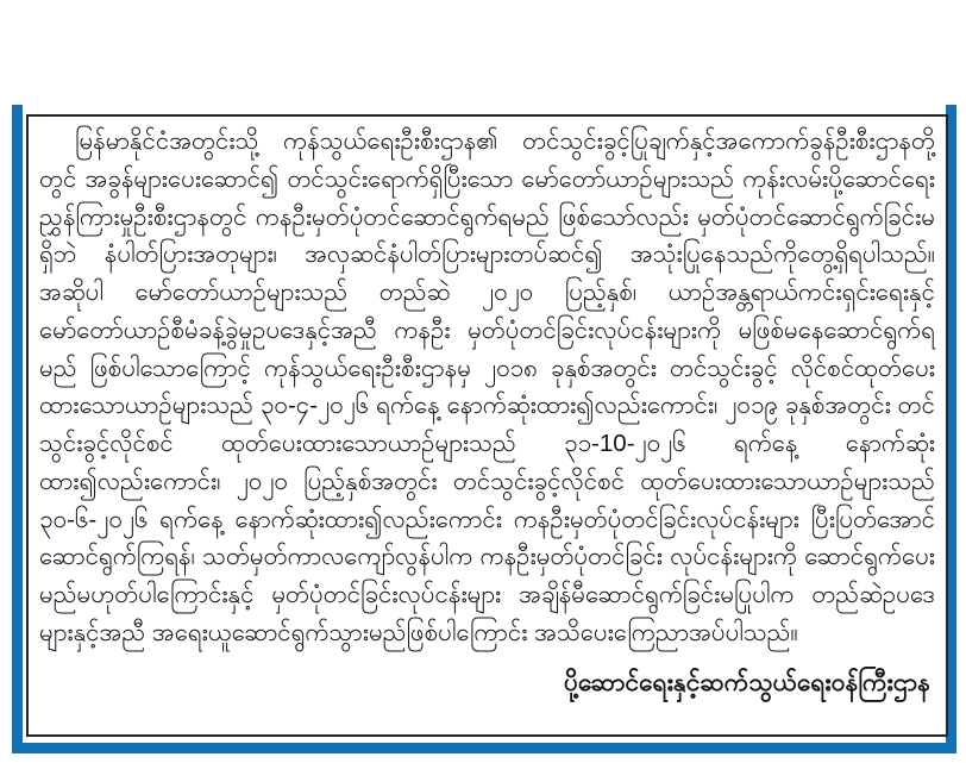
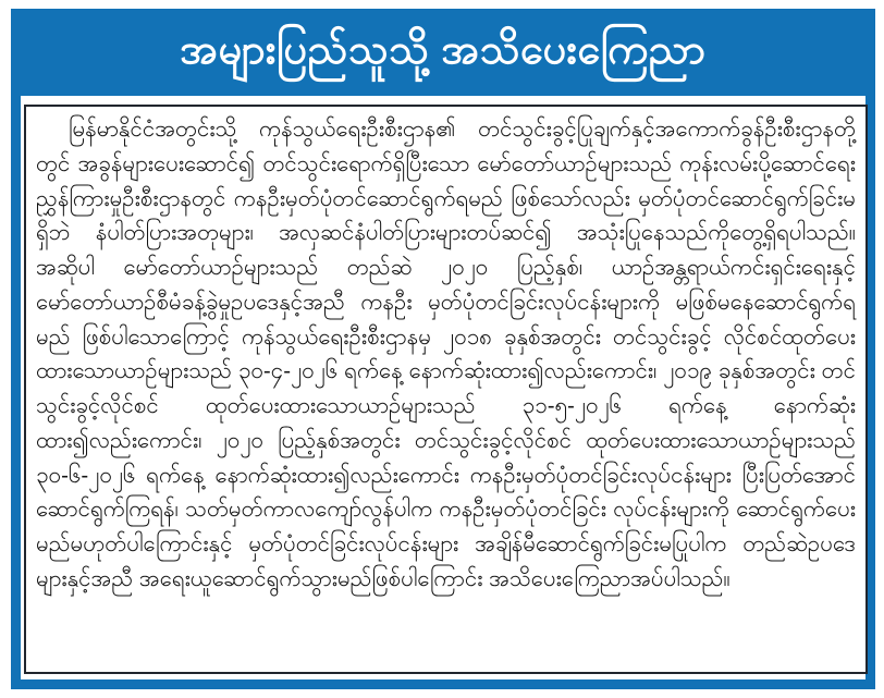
+ အများပြည်သူသို့ အသိပေးကြေညာ
- မြန်မာနိုင်ငံအတွင်းသို့ ကုန်သွယ်ရေးဦးစီးဌာန၏ တင်သွင်းခွင့်ပြုချက်နှင့်အကောက်ခွန်ဦးစီးဌာနတို့တွင် အခွန်များပေးဆောင်၍ တင်သွင်းရောက်ရှိပြီးသော မော်တော်ယာဉ်များသည် ကုန်းလမ်းပို့ဆောင်ရေးညွှန်ကြားမှုဦးစီးဌာနတွင် ကနဦးမှတ်ပုံတင်ဆောင်ရွက်ရမည် ဖြစ်သော်လည်း မှတ်ပုံတင်ဆောင်ရွက်ခြင်းမရှိဘဲ နံပါတ်ပြားအတုများ၊ အလှဆင်နံပါတ်ပြားများတပ်ဆင်၍ အသုံးပြုနေသည်ကိုတွေ့ရှိရပါသည်။ အဆိုပါ မော်တော်ယာဉ်များသည် တည်ဆဲ ၂၀၂၀ ပြည့်နှစ်၊ ယာဉ်အန္တရာယ်ကင်းရှင်းရေးနှင့်မော်တော်ယာဉ်စီမံခန့်ခွဲမှုဥပဒေနှင့်အညီ ကနဦး မှတ်ပုံတင်ခြင်းလုပ်ငန်းများကို မဖြစ်မနေဆောင်ရွက်ရမည် ဖြစ်ပါသောကြောင့် ကုန်သွယ်ရေးဦးစီးဌာနမှ ၂၀၁၈ ခုနှစ်အတွင်း တင်သွင်းခွင့် လိုင်စင်ထုတ်ပေးထားသောယာဉ်များသည် ၃၀-၄-၂၀၂၆ ရက်နေ့ နောက်ဆုံးထား၍လည်းကောင်း၊ ၂၀၁၉ ခုနှစ်အတွင်း တင်သွင်းခွင့်လိုင်စင် ထုတ်ပေးထားသောယာဉ်များသည် ၃၁-10-၂၀၂၆ ရက်နေ့ နောက်ဆုံးထား၍လည်းကောင်း၊ ၂၀၂၀ ပြည့်နှစ်အတွင်း တင်သွင်းခွင့်လိုင်စင် ထုတ်ပေးထားသောယာဉ်များသည် ၃၀-၆-၂၀၂၆ ရက်နေ့ နောက်ဆုံးထား၍လည်းကောင်း ကနဦးမှတ်ပုံတင်ခြင်းလုပ်ငန်းများ ပြီးပြတ်အောင်ဆောင်ရွက်ကြရန်၊ သတ်မှတ်ကာလကျော်လွန်ပါက ကနဦးမှတ်ပုံတင်ခြင်း လုပ်ငန်းများကို ဆောင်ရွက်ပေးမည်မဟုတ်ပါကြောင်းနှင့် မှတ်ပုံတင်ခြင်းလုပ်ငန်းများ အချိန်မီဆောင်ရွက်ခြင်းမပြုပါက တည်ဆဲဥပဒေများနှင့်အညီ အရေးယူဆောင်ရွက်သွားမည်ဖြစ်ပါကြောင်း အသိပေးကြေညာအပ်ပါသည်။
+ မြန်မာနိုင်ငံအတွင်းသို့ ကုန်သွယ်ရေးဦးစီးဌာန၏ တင်သွင်းခွင့်ပြုချက်နှင့်အကောက်ခွန်ဦးစီးဌာနတို့တွင် အခွန်များပေးဆောင်၍ တင်သွင်းရောက်ရှိပြီးသော မော်တော်ယာဉ်များသည် ကုန်းလမ်းပို့ဆောင်ရေးညွှန်ကြားမှုဦးစီးဌာနတွင် ကနဦးမှတ်ပုံတင်ဆောင်ရွက်ရမည် ဖြစ်သော်လည်း မှတ်ပုံတင်ဆောင်ရွက်ခြင်းမရှိဘဲ နံပါတ်ပြားအတုများ၊ အလှဆင်နံပါတ်ပြားများတပ်ဆင်၍ အသုံးပြုနေသည်ကိုတွေ့ရှိရပါသည်။ အဆိုပါ မော်တော်ယာဉ်များသည် တည်ဆဲ ၂၀၂၀ ပြည့်နှစ်၊ ယာဉ်အန္တရာယ်ကင်းရှင်းရေးနှင့်မော်တော်ယာဉ်စီမံခန့်ခွဲမှုဥပဒေနှင့်အညီ ကနဦး မှတ်ပုံတင်ခြင်းလုပ်ငန်းများကို မဖြစ်မနေဆောင်ရွက်ရမည် ဖြစ်ပါသောကြောင့် ကုန်သွယ်ရေးဦးစီးဌာနမှ ၂၀၁၈ ခုနှစ်အတွင်း တင်သွင်းခွင့် လိုင်စင်ထုတ်ပေးထားသောယာဉ်များသည် ၃၀-၄-၂၀၂၆ ရက်နေ့ နောက်ဆုံးထား၍လည်းကောင်း၊ ၂၀၁၉ ခုနှစ်အတွင်း တင်သွင်းခွင့်လိုင်စင် ထုတ်ပေးထားသောယာဉ်များသည် ၃၁-၅-၂၀၂၆ ရက်နေ့ နောက်ဆုံးထား၍လည်းကောင်း၊ ၂၀၂၀ ပြည့်နှစ်အတွင်း တင်သွင်းခွင့်လိုင်စင် ထုတ်ပေးထားသောယာဉ်များသည် ၃၀-၆-၂၀၂၆ ရက်နေ့ နောက်ဆုံးထား၍လည်းကောင်း ကနဦးမှတ်ပုံတင်ခြင်းလုပ်ငန်းများ ပြီးပြတ်အောင်ဆောင်ရွက်ကြရန်၊ သတ်မှတ်ကာလကျော်လွန်ပါက ကနဦးမှတ်ပုံတင်ခြင်း လုပ်ငန်းများကို ဆောင်ရွက်ပေးမည်မဟုတ်ပါကြောင်းနှင့် မှတ်ပုံတင်ခြင်းလုပ်ငန်းများ အချိန်မီဆောင်ရွက်ခြင်းမပြုပါက တည်ဆဲဥပဒေများနှင့်အညီ အရေးယူဆောင်ရွက်သွားမည်ဖြစ်ပါကြောင်း အသိပေးကြေညာအပ်ပါသည်။
- ပို့ဆောင်ရေးနှင့်ဆက်သွယ်ရေးဝန်ကြီးဌာန
